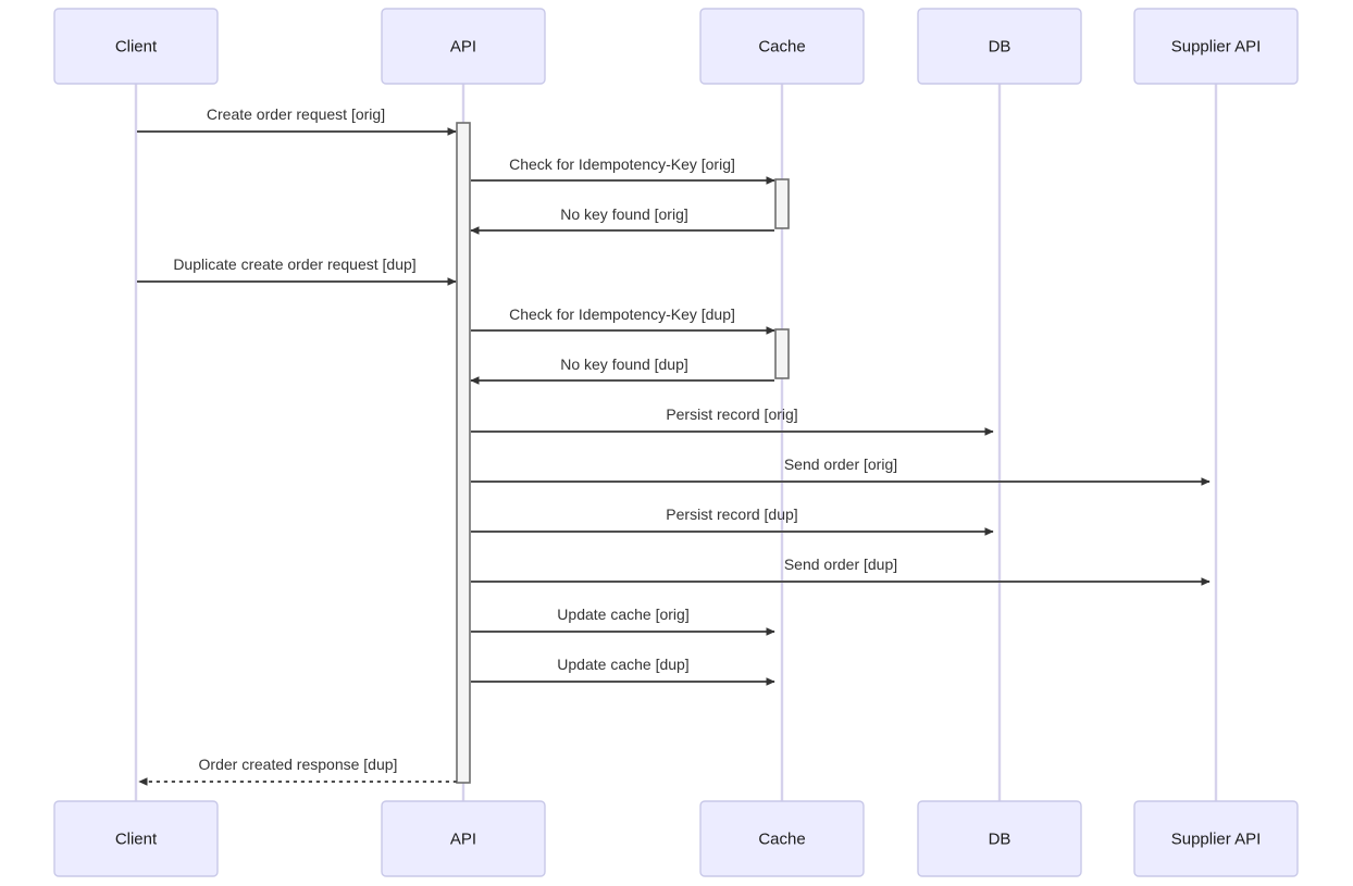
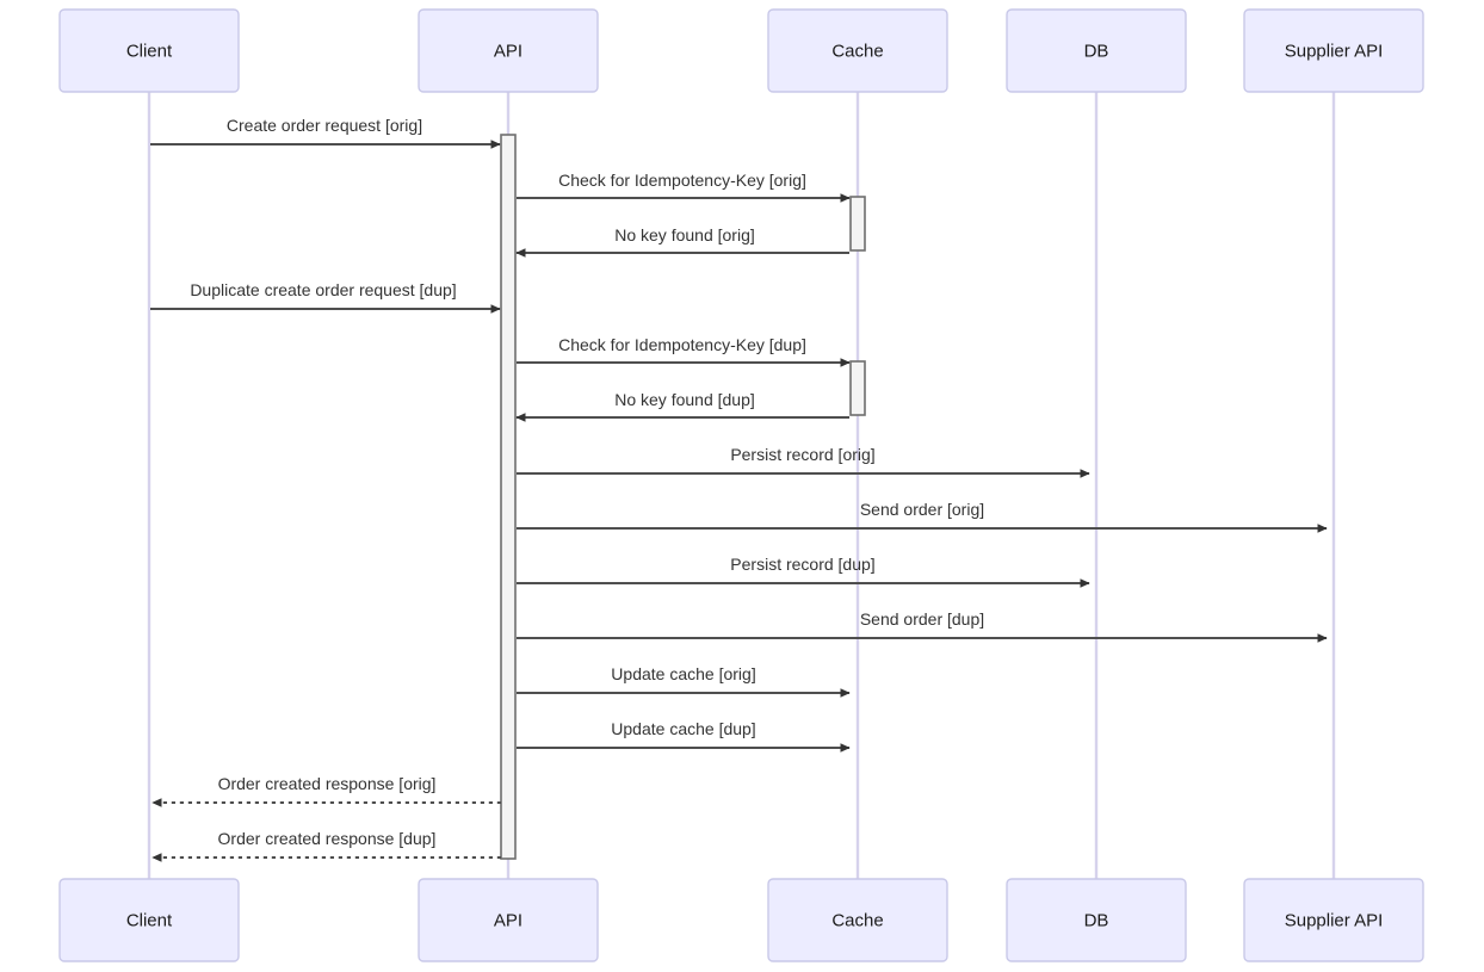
  Create order request [orig]
  Check for Idempotency-Key [orig]
  No key found [orig]
  Duplicate create order request [dup]
  Check for Idempotency-Key [dup]
  No key found [dup]
  Persist record [orig]
  Send order [orig]
  Persist record [dup]
  Send order [dup]
  Update cache [orig]
  Update cache [dup]
+ Order created response [orig]
  Order created response [dup]
  Client
  API
  Cache
  DB
  Supplier API
  Client
  API
  Cache
  DB
  Supplier API
